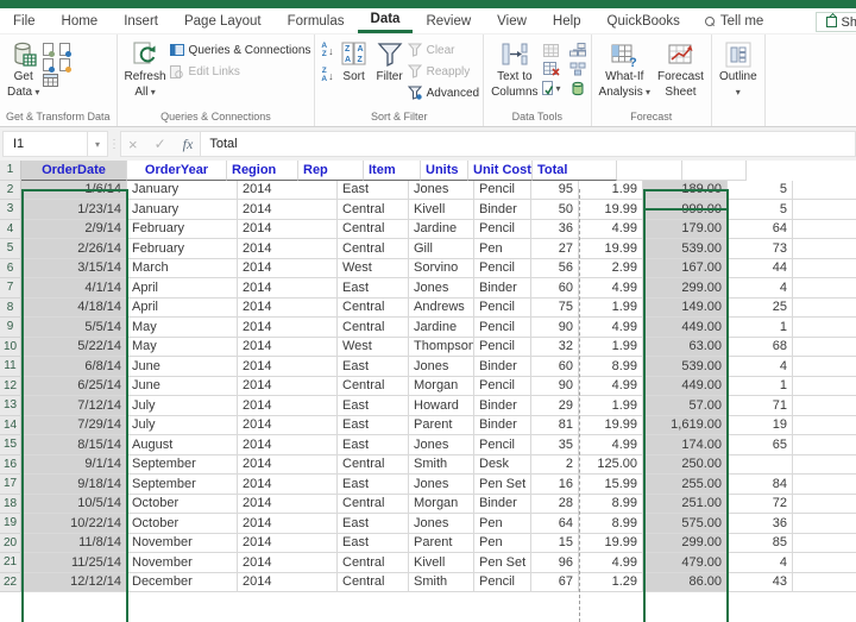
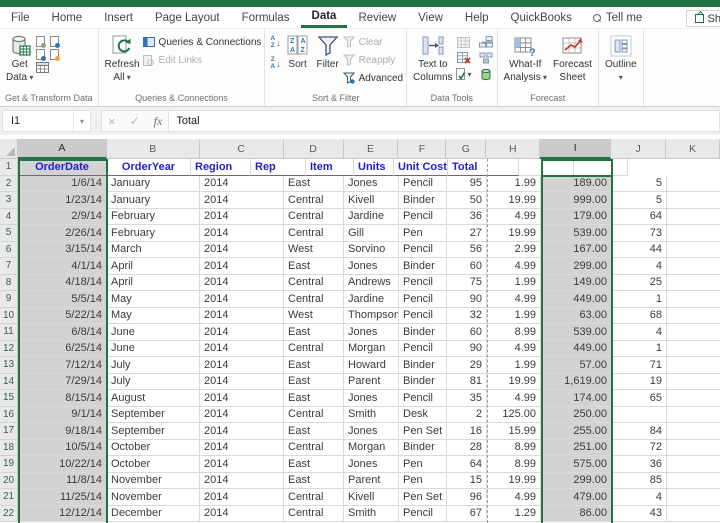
  File
  Home
  Insert
  Page Layout
  Formulas
  Data
  Review
  View
  Help
  QuickBooks
  Tell me
  Sh
  Get
  Data
  Get & Transform Data
  Refresh
  All
  Queries & Connections
  Edit Links
  Queries & Connections
  ↓
  ↓
  Sort
  Filter
  Clear
  Reapply
  Advanced
  Sort & Filter
  Text to
  Columns
  Data Tools
  ?
  What-If
  Analysis
  Forecast
  Sheet
  Forecast
  Outline
  I1
  ⋮
  Total
+ A
+ B
+ C
+ D
+ E
+ F
+ G
+ H
+ I
+ J
+ K
  1
  OrderDate
  OrderYear
  Region
  Rep
  Item
  Units
  Unit Cost
  Total
  2
  1/6/14
  January
  2014
  East
  Jones
  Pencil
  95
  1.99
  189.00
  5
  3
  1/23/14
  January
  2014
  Central
  Kivell
  Binder
  50
  19.99
  999.00
  5
  4
  2/9/14
  February
  2014
  Central
  Jardine
  Pencil
  36
  4.99
  179.00
  64
  5
  2/26/14
  February
  2014
  Central
  Gill
  Pen
  27
  19.99
  539.00
  73
  6
  3/15/14
  March
  2014
  West
  Sorvino
  Pencil
  56
  2.99
  167.00
  44
  7
  4/1/14
  April
  2014
  East
  Jones
  Binder
  60
  4.99
  299.00
  4
  8
  4/18/14
  April
  2014
  Central
  Andrews
  Pencil
  75
  1.99
  149.00
  25
  9
  5/5/14
  May
  2014
  Central
  Jardine
  Pencil
  90
  4.99
  449.00
  1
  10
  5/22/14
  May
  2014
  West
  Thompson
  Pencil
  32
  1.99
  63.00
  68
  11
  6/8/14
  June
  2014
  East
  Jones
  Binder
  60
  8.99
  539.00
  4
  12
  6/25/14
  June
  2014
  Central
  Morgan
  Pencil
  90
  4.99
  449.00
  1
  13
  7/12/14
  July
  2014
  East
  Howard
  Binder
  29
  1.99
  57.00
  71
  14
  7/29/14
  July
  2014
  East
  Parent
  Binder
  81
  19.99
  1,619.00
  19
  15
  8/15/14
  August
  2014
  East
  Jones
  Pencil
  35
  4.99
  174.00
  65
  16
  9/1/14
  September
  2014
  Central
  Smith
  Desk
  2
  125.00
  250.00
  17
  9/18/14
  September
  2014
  East
  Jones
  Pen Set
  16
  15.99
  255.00
  84
  18
  10/5/14
  October
  2014
  Central
  Morgan
  Binder
  28
  8.99
  251.00
  72
  19
  10/22/14
  October
  2014
  East
  Jones
  Pen
  64
  8.99
  575.00
  36
  20
  11/8/14
  November
  2014
  East
  Parent
  Pen
  15
  19.99
  299.00
  85
  21
  11/25/14
  November
  2014
  Central
  Kivell
  Pen Set
  96
  4.99
  479.00
  4
  22
  12/12/14
  December
  2014
  Central
  Smith
  Pencil
  67
  1.29
  86.00
  43
